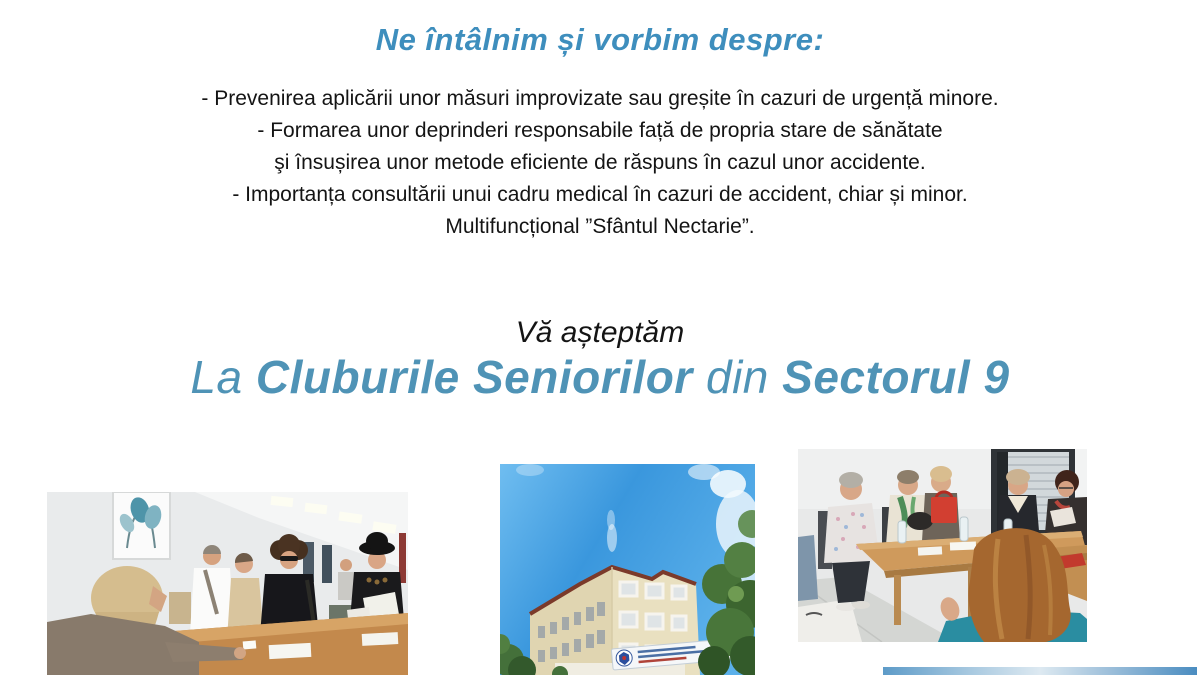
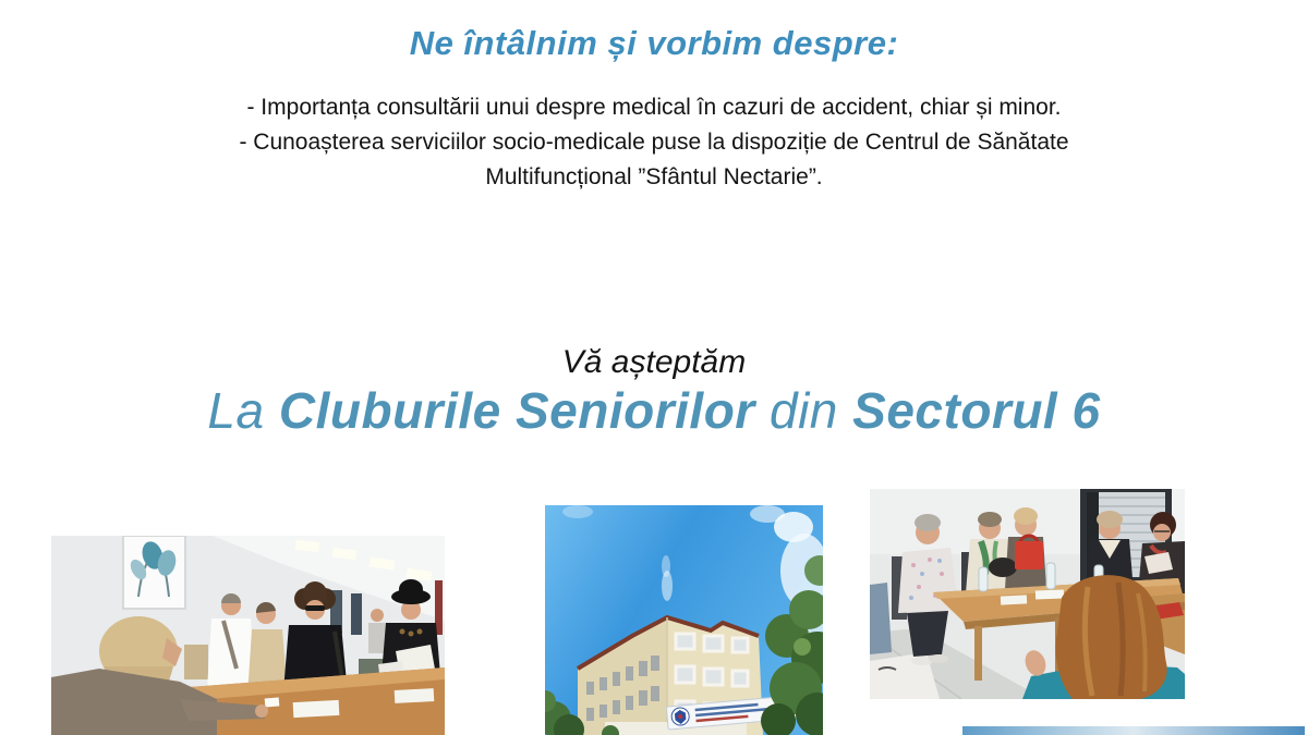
  Ne întâlnim și vorbim despre:
- - Prevenirea aplicării unor măsuri improvizate sau greșite în cazuri de urgență minore.
- - Formarea unor deprinderi responsabile față de propria stare de sănătate
- şi însușirea unor metode eficiente de răspuns în cazul unor accidente.
- - Importanța consultării unui cadru medical în cazuri de accident, chiar și minor.
+ - Importanța consultării unui despre medical în cazuri de accident, chiar și minor.
+ - Cunoașterea serviciilor socio-medicale puse la dispoziție de Centrul de Sănătate
  Multifuncțional ”Sfântul Nectarie”.
  Vă așteptăm
- La Cluburile Seniorilor din Sectorul 9
+ La Cluburile Seniorilor din Sectorul 6
